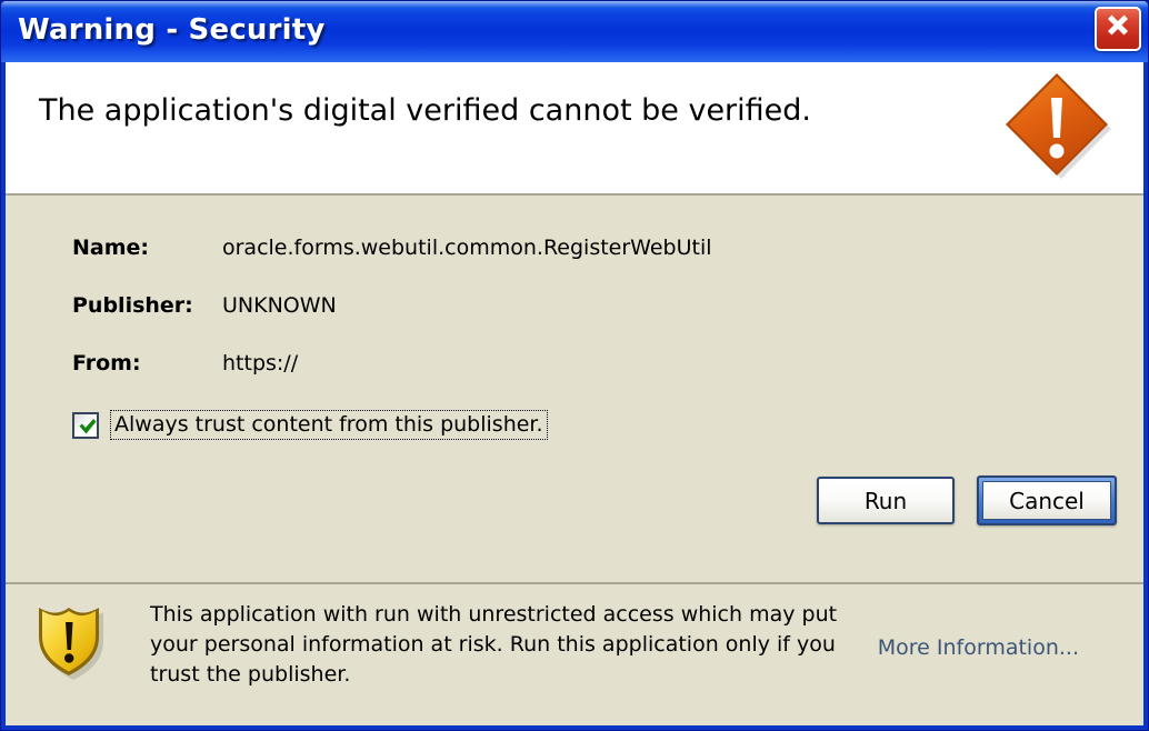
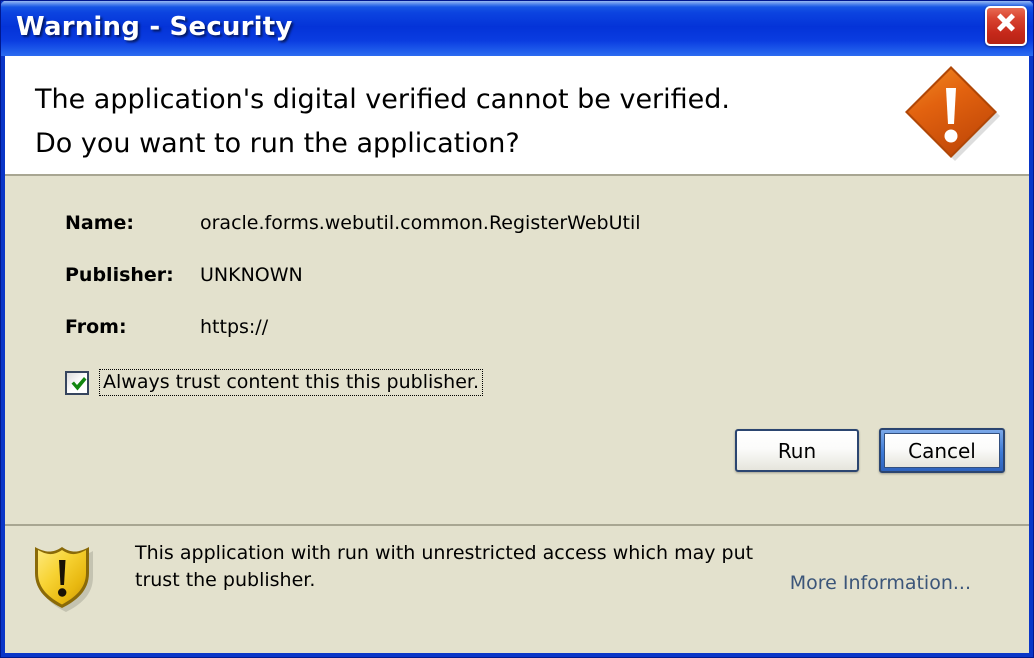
  Warning - Security
  The application's digital verified cannot be verified.
+ Do you want to run the application?
  Name: oracle.forms.webutil.common.RegisterWebUtil
  Publisher: UNKNOWN
  From: https://
- Always trust content from this publisher.
+ Always trust content this this publisher.
  Run
  Cancel
  This application with run with unrestricted access which may put
- your personal information at risk. Run this application only if you
  trust the publisher.
  More Information...
